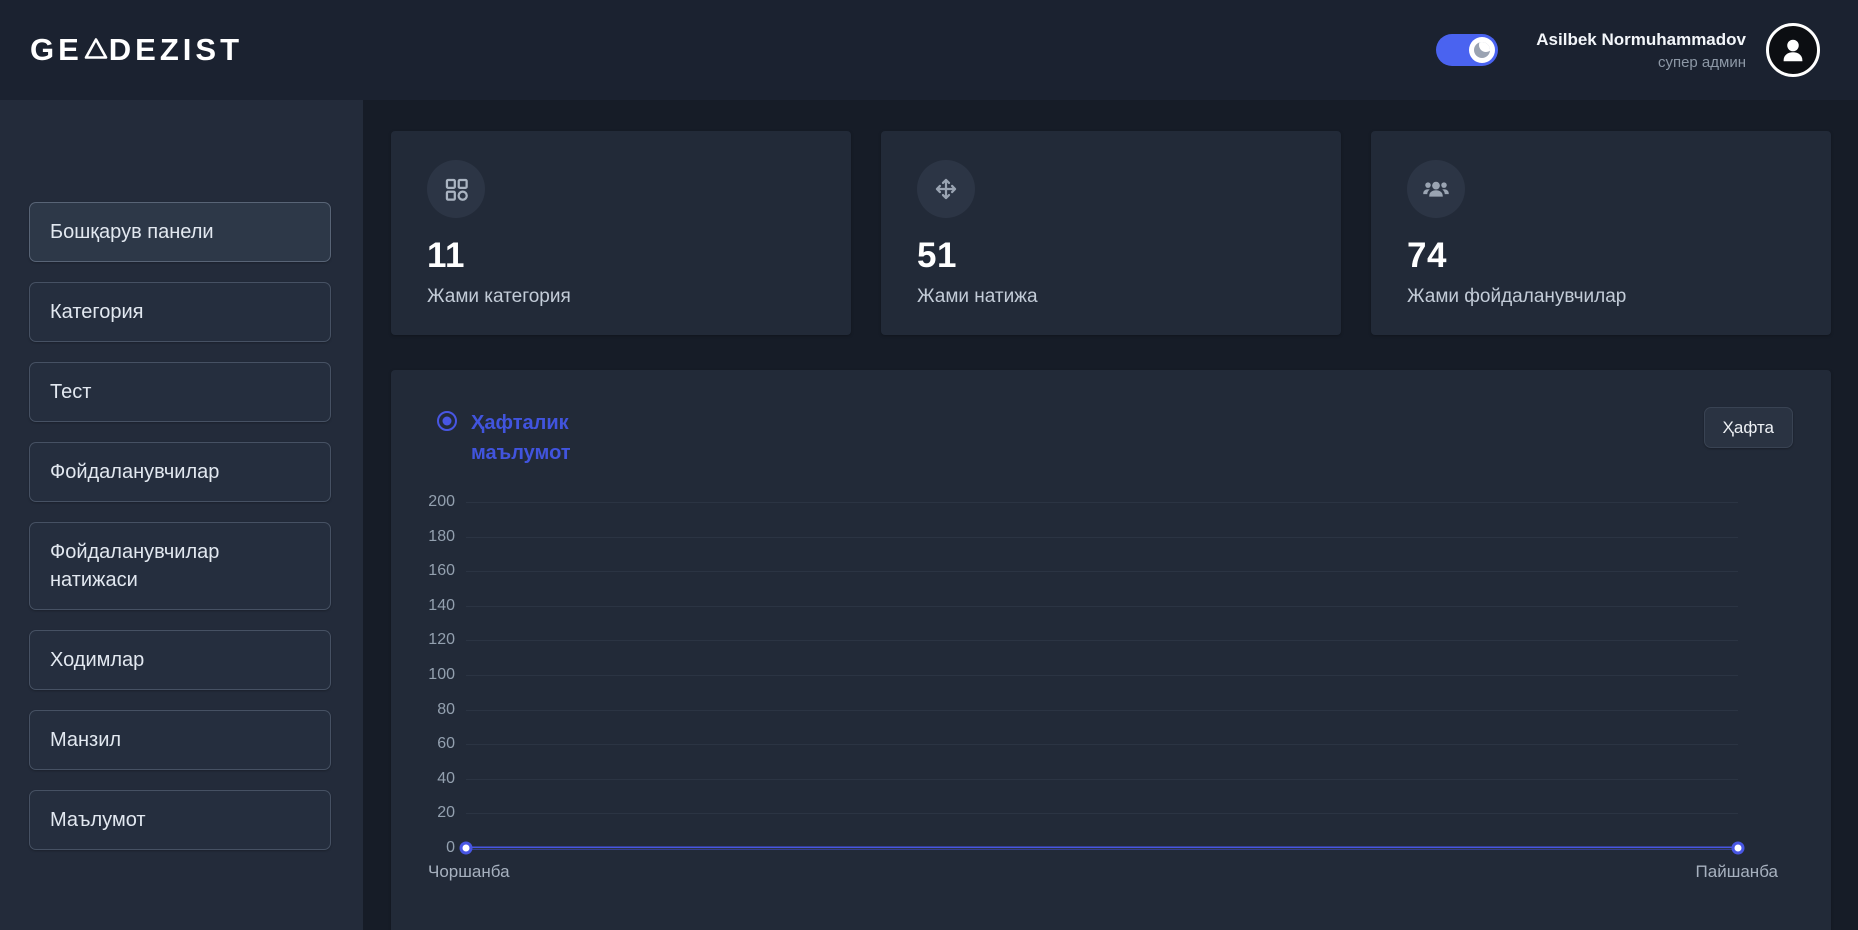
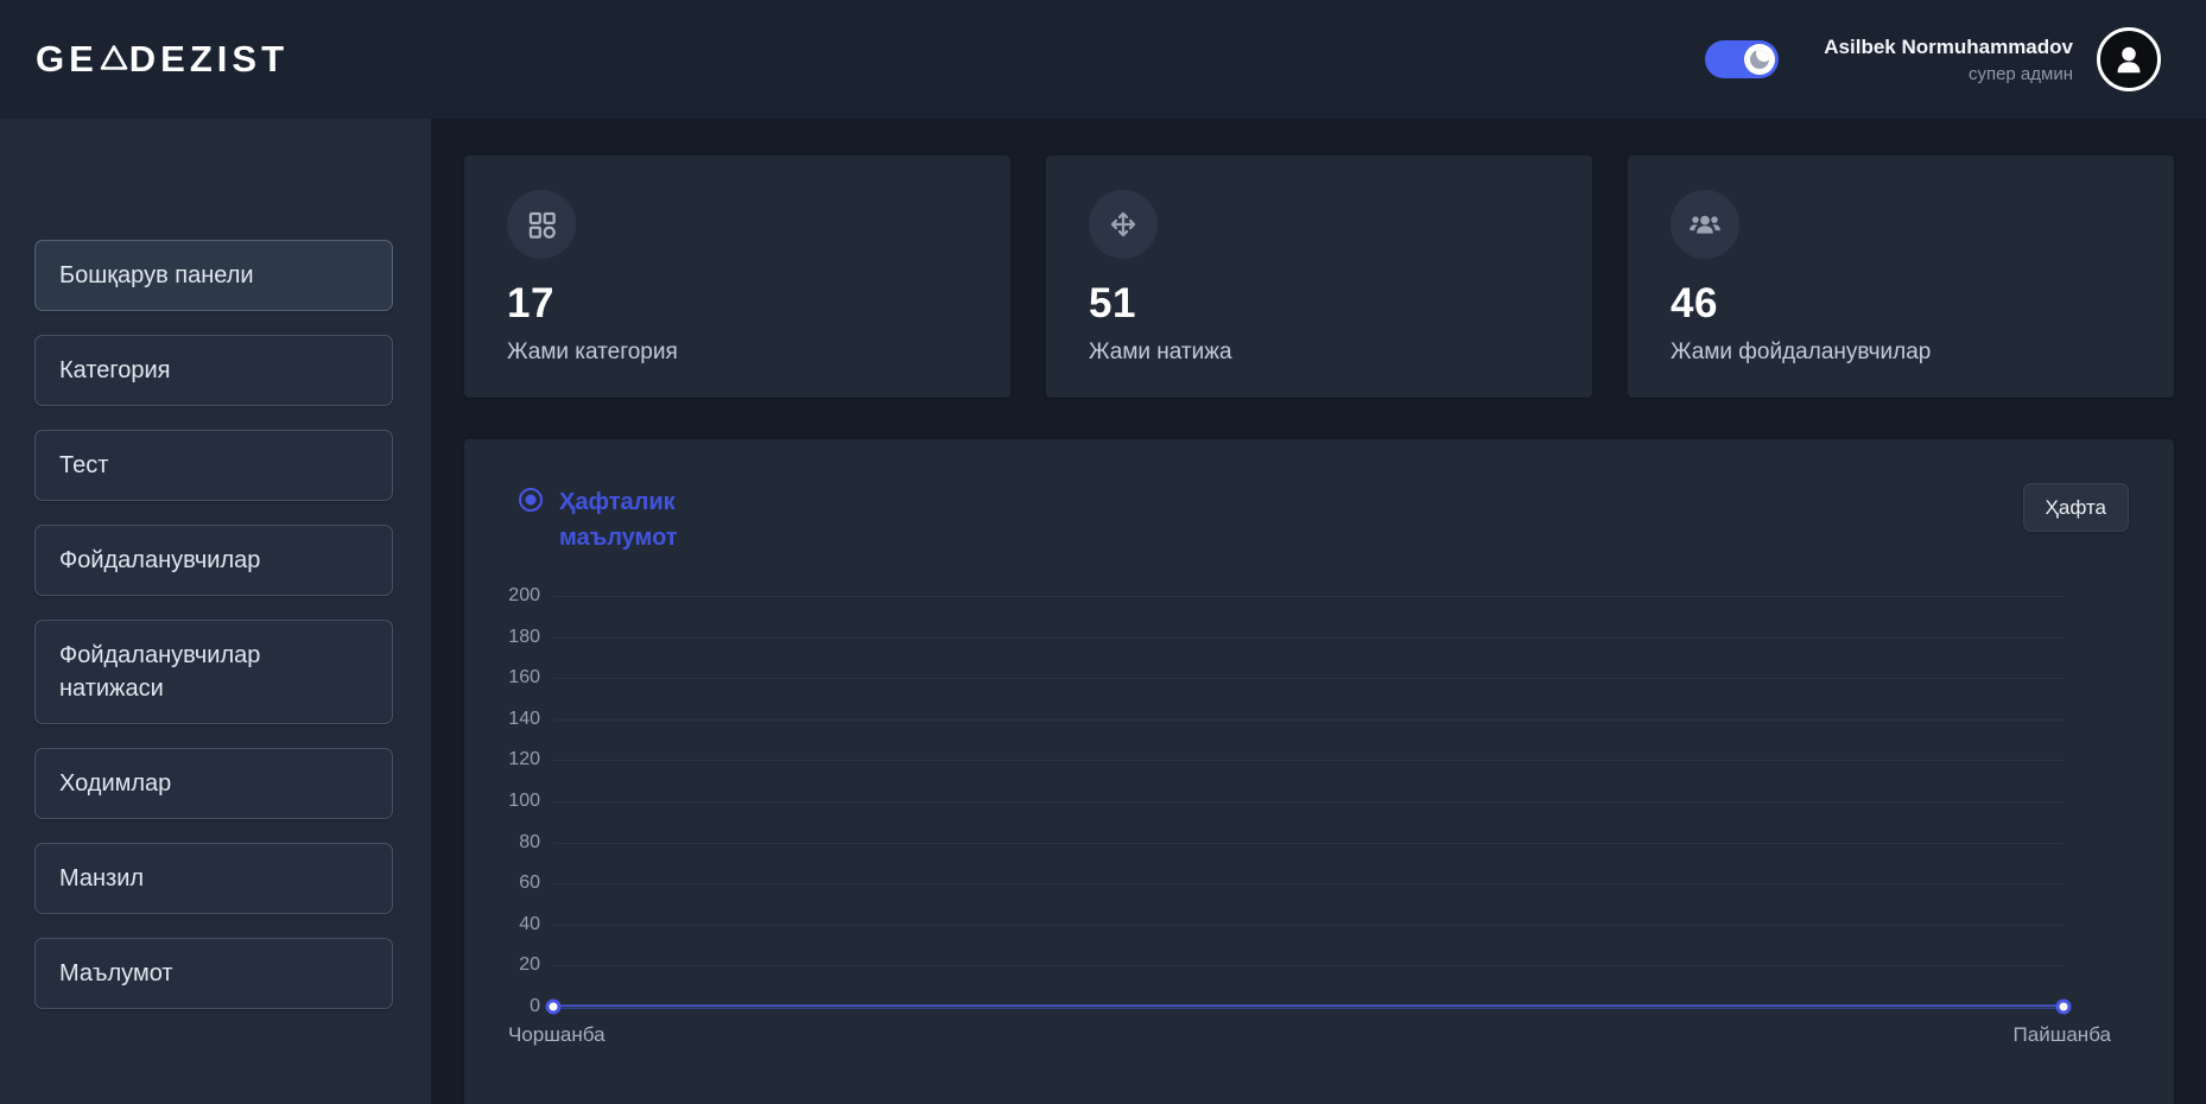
  GE
  DEZIST
  Asilbek Normuhammadov
  супер админ
  Бошқарув панели
  Категория
  Тест
  Фойдаланувчилар
  Фойдаланувчилар натижаси
  Ходимлар
  Манзил
  Маълумот
- 11
+ 17
  Жами категория
  51
  Жами натижа
- 74
+ 46
  Жами фойдаланувчилар
  Ҳафталик маълумот
  Ҳафта
  Чоршанба
  Пайшанба
  200
  180
  160
  140
  120
  100
  80
  60
  40
  20
  0
